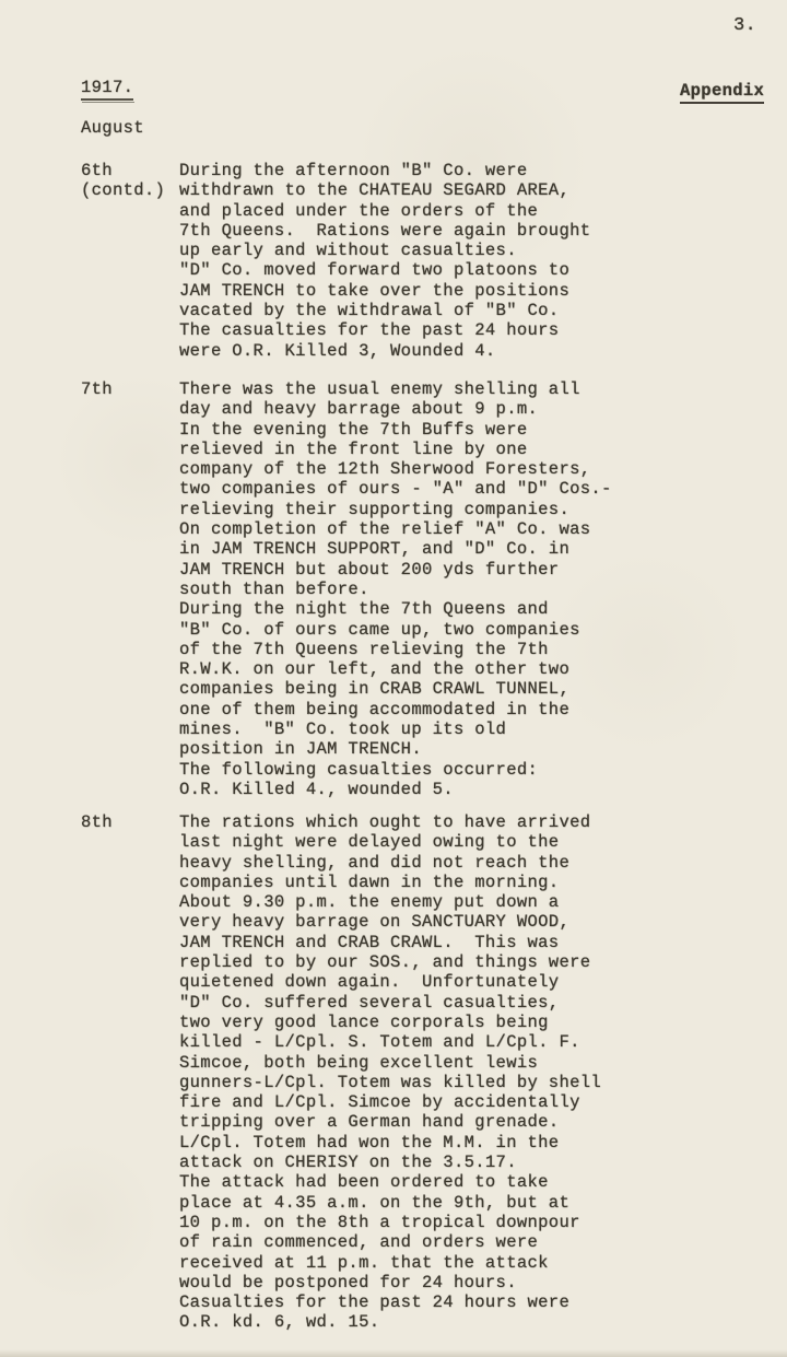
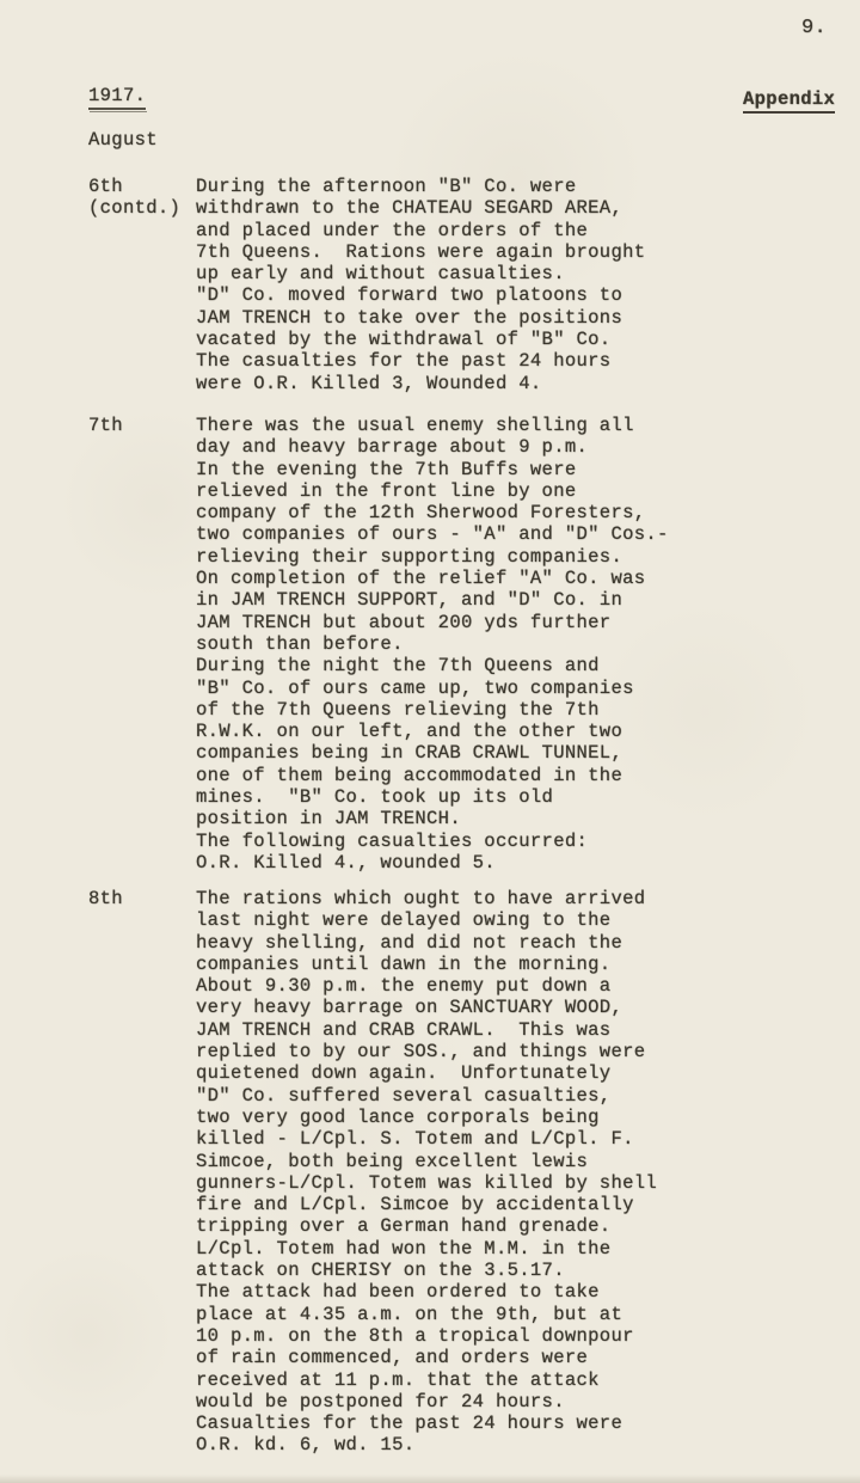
- 3.
+ 9.
  1917.
  Appendix
  August
  6th
  (contd.)
  During the afternoon "B" Co. were
  withdrawn to the CHATEAU SEGARD AREA,
  and placed under the orders of the
  7th Queens. Rations were again brought
  up early and without casualties.
  "D" Co. moved forward two platoons to
  JAM TRENCH to take over the positions
  vacated by the withdrawal of "B" Co.
  The casualties for the past 24 hours
  were O.R. Killed 3, Wounded 4.
  7th
  There was the usual enemy shelling all
  day and heavy barrage about 9 p.m.
  In the evening the 7th Buffs were
  relieved in the front line by one
  company of the 12th Sherwood Foresters,
  two companies of ours - "A" and "D" Cos.-
  relieving their supporting companies.
  On completion of the relief "A" Co. was
  in JAM TRENCH SUPPORT, and "D" Co. in
  JAM TRENCH but about 200 yds further
  south than before.
  During the night the 7th Queens and
  "B" Co. of ours came up, two companies
  of the 7th Queens relieving the 7th
  R.W.K. on our left, and the other two
  companies being in CRAB CRAWL TUNNEL,
  one of them being accommodated in the
  mines. "B" Co. took up its old
  position in JAM TRENCH.
  The following casualties occurred:
  O.R. Killed 4., wounded 5.
  8th
  The rations which ought to have arrived
  last night were delayed owing to the
  heavy shelling, and did not reach the
  companies until dawn in the morning.
  About 9.30 p.m. the enemy put down a
  very heavy barrage on SANCTUARY WOOD,
  JAM TRENCH and CRAB CRAWL. This was
  replied to by our SOS., and things were
  quietened down again. Unfortunately
  "D" Co. suffered several casualties,
  two very good lance corporals being
  killed - L/Cpl. S. Totem and L/Cpl. F.
  Simcoe, both being excellent lewis
  gunners-L/Cpl. Totem was killed by shell
  fire and L/Cpl. Simcoe by accidentally
  tripping over a German hand grenade.
  L/Cpl. Totem had won the M.M. in the
  attack on CHERISY on the 3.5.17.
  The attack had been ordered to take
  place at 4.35 a.m. on the 9th, but at
  10 p.m. on the 8th a tropical downpour
  of rain commenced, and orders were
  received at 11 p.m. that the attack
  would be postponed for 24 hours.
  Casualties for the past 24 hours were
  O.R. kd. 6, wd. 15.
